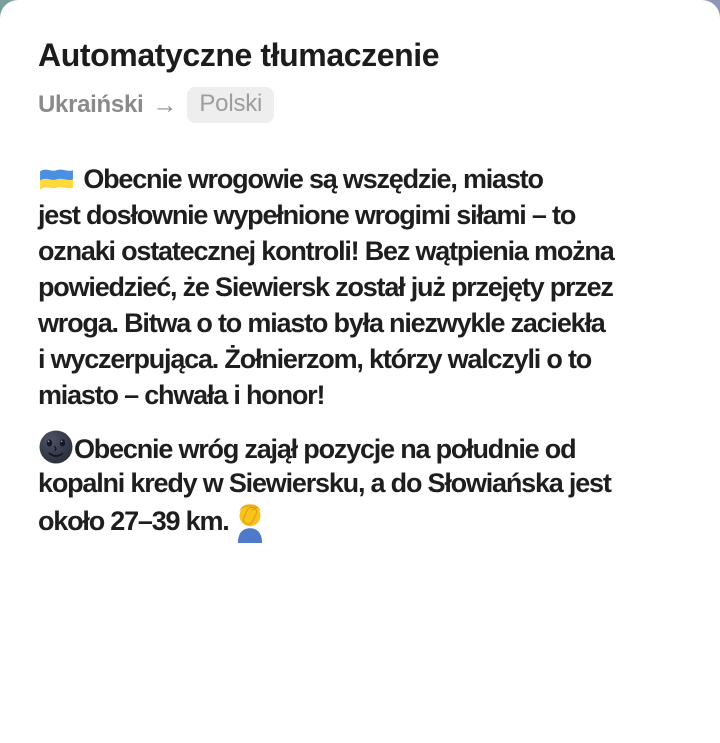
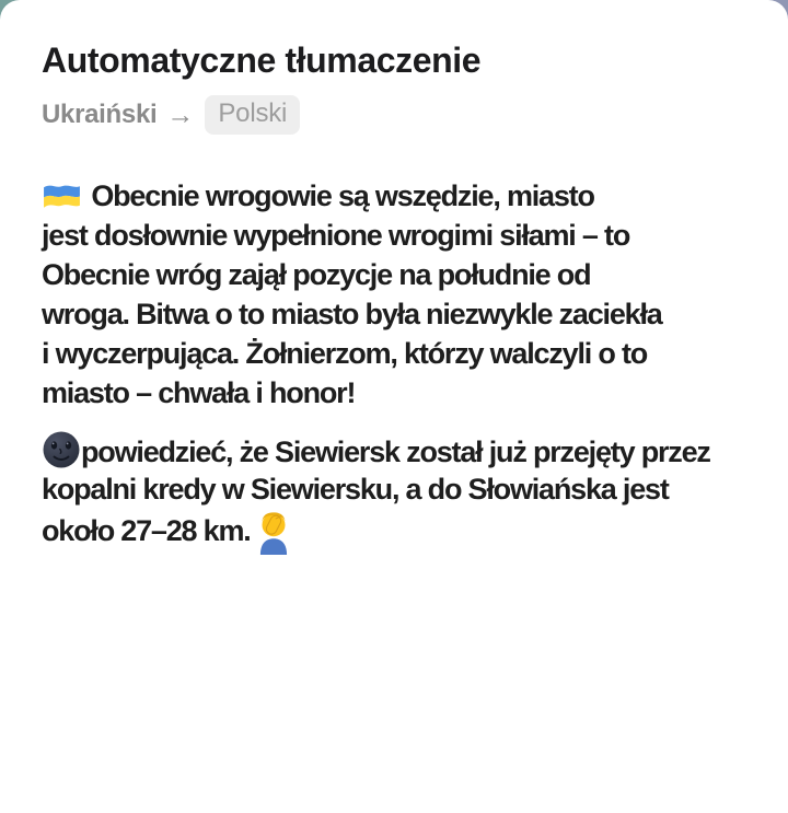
  Automatyczne tłumaczenie
  Ukraiński
  →
  Polski
  Obecnie wrogowie są wszędzie, miasto
  jest dosłownie wypełnione wrogimi siłami – to
- oznaki ostatecznej kontroli! Bez wątpienia można
- powiedzieć, że Siewiersk został już przejęty przez
+ Obecnie wróg zajął pozycje na południe od
  wroga. Bitwa o to miasto była niezwykle zaciekła
  i wyczerpująca. Żołnierzom, którzy walczyli o to
  miasto – chwała i honor!
- Obecnie wróg zajął pozycje na południe od
+ powiedzieć, że Siewiersk został już przejęty przez
  kopalni kredy w Siewiersku, a do Słowiańska jest
- około 27–39 km.
+ około 27–28 km.
